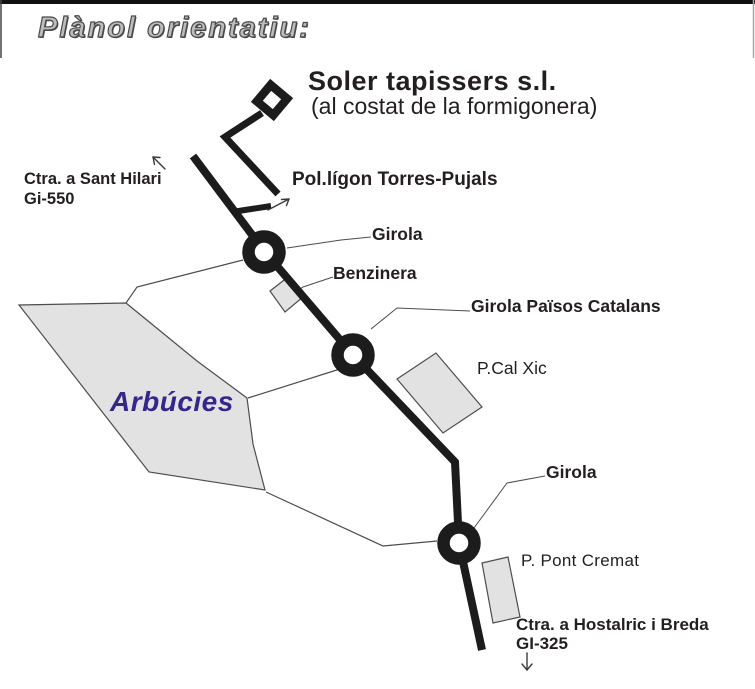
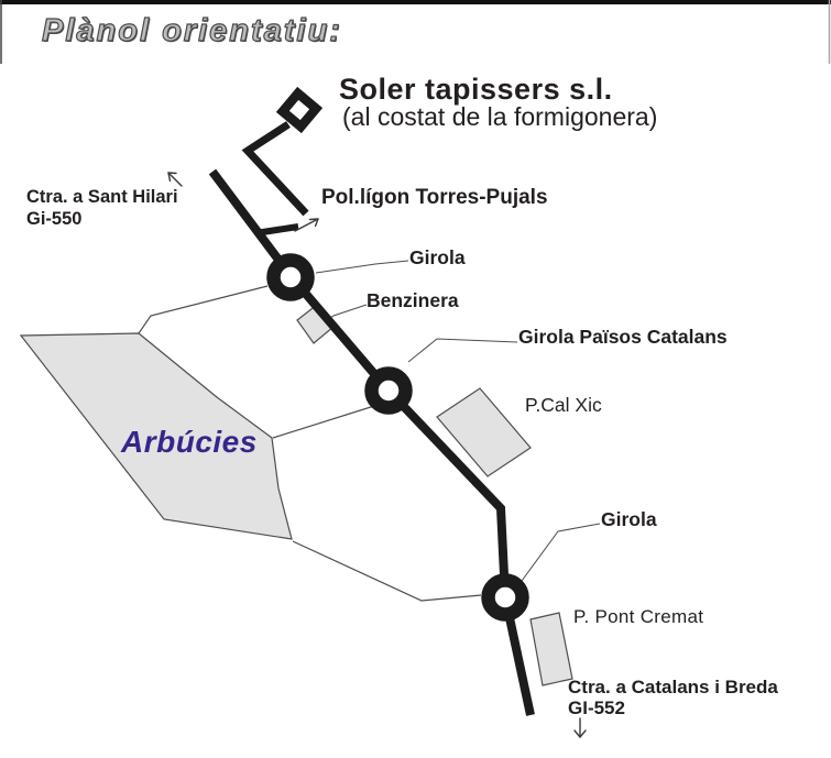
  Plànol orientatiu:
  Soler tapissers s.l.
  (al costat de la formigonera)
  Ctra. a Sant Hilari
  Gi-550
  Pol.lígon Torres-Pujals
  Girola
  Benzinera
  Girola Països Catalans
  P.Cal Xic
  Arbúcies
  Girola
  P. Pont Cremat
- Ctra. a Hostalric i Breda
+ Ctra. a Catalans i Breda
- GI-325
+ GI-552
